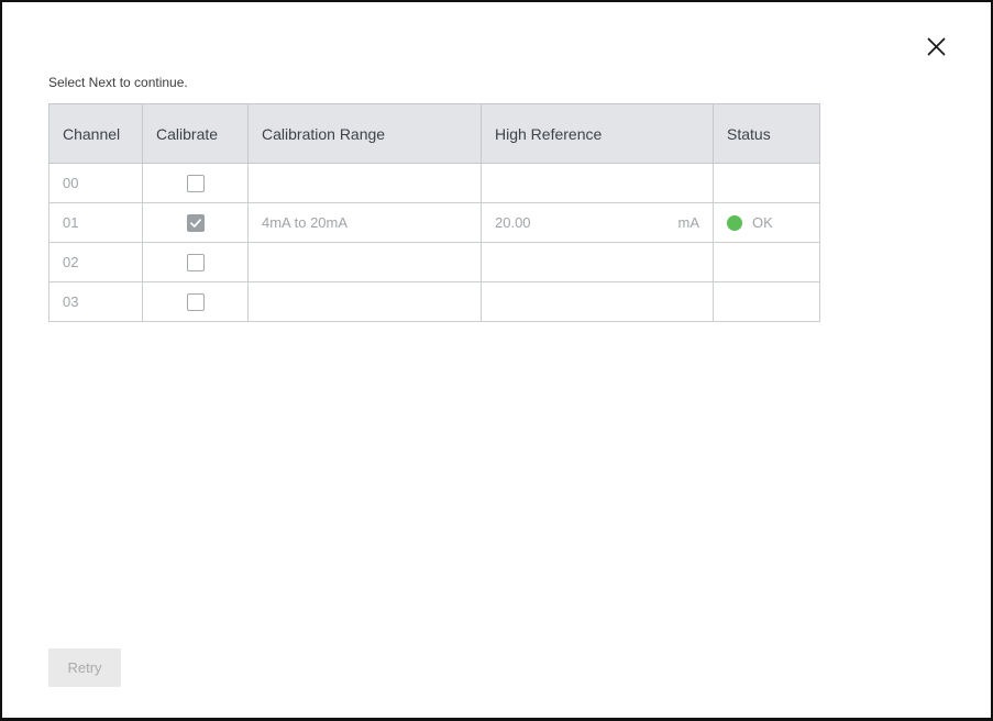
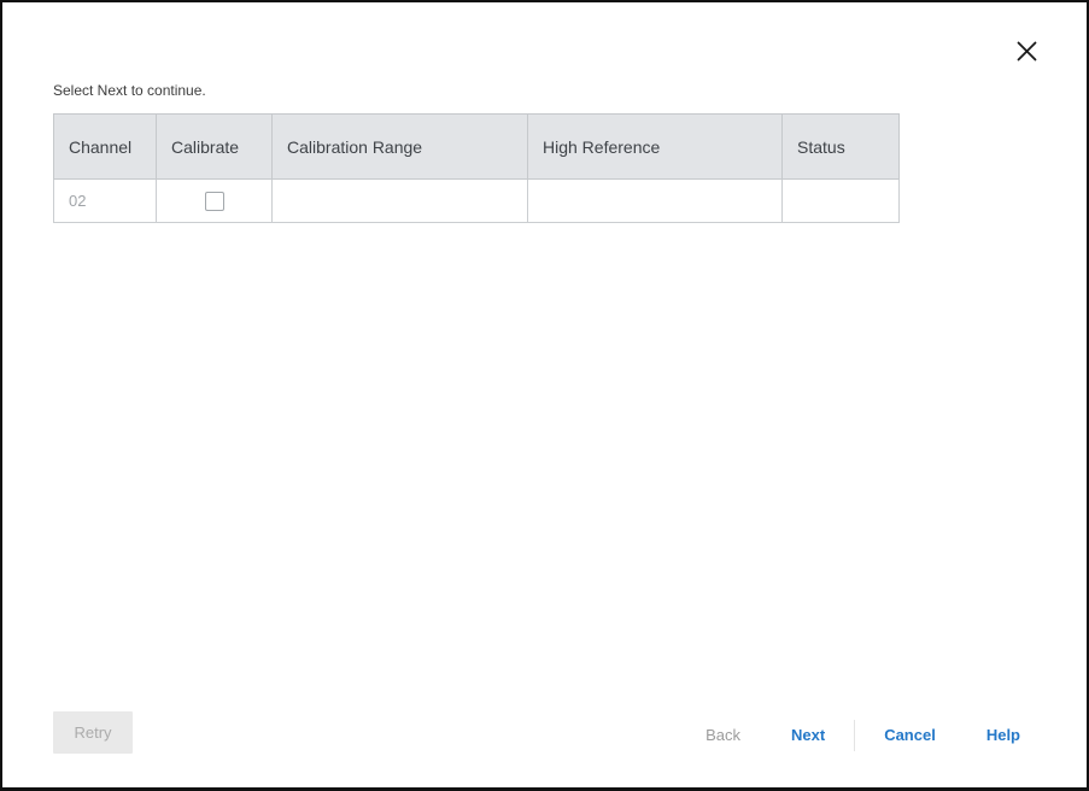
  Select Next to continue.
  Channel	Calibrate	Calibration Range	High Reference	Status
- 00
- 01		4mA to 20mA	20.00 mA	OK
  02
- 03
  Retry
+ Back
+ Next
+ Cancel
+ Help
